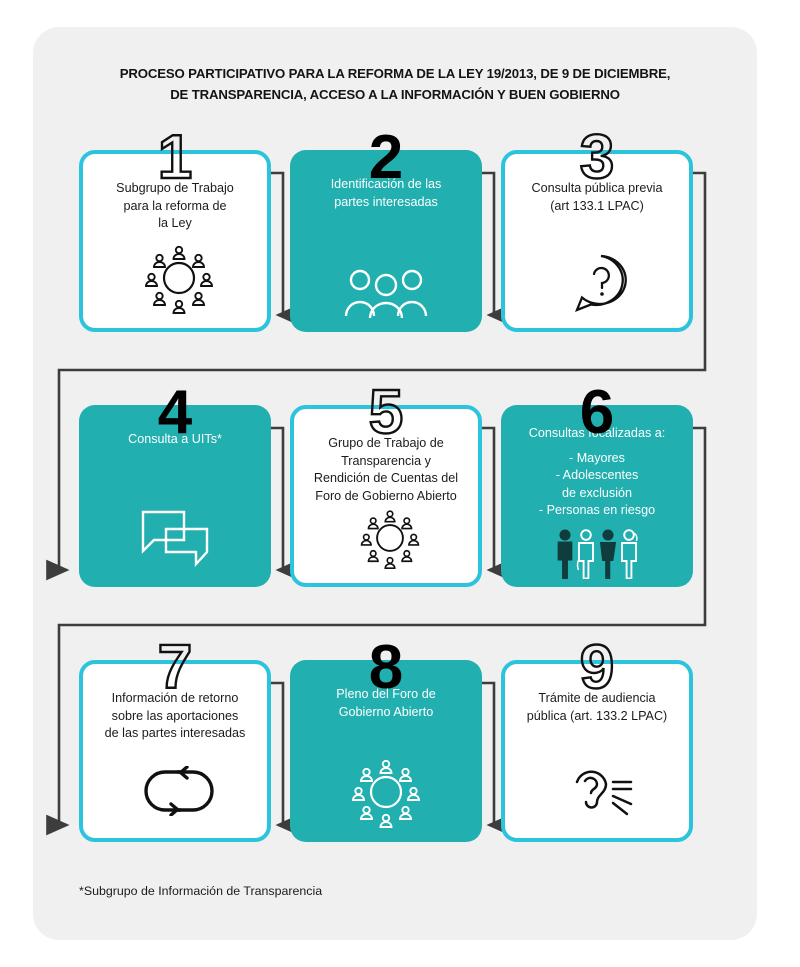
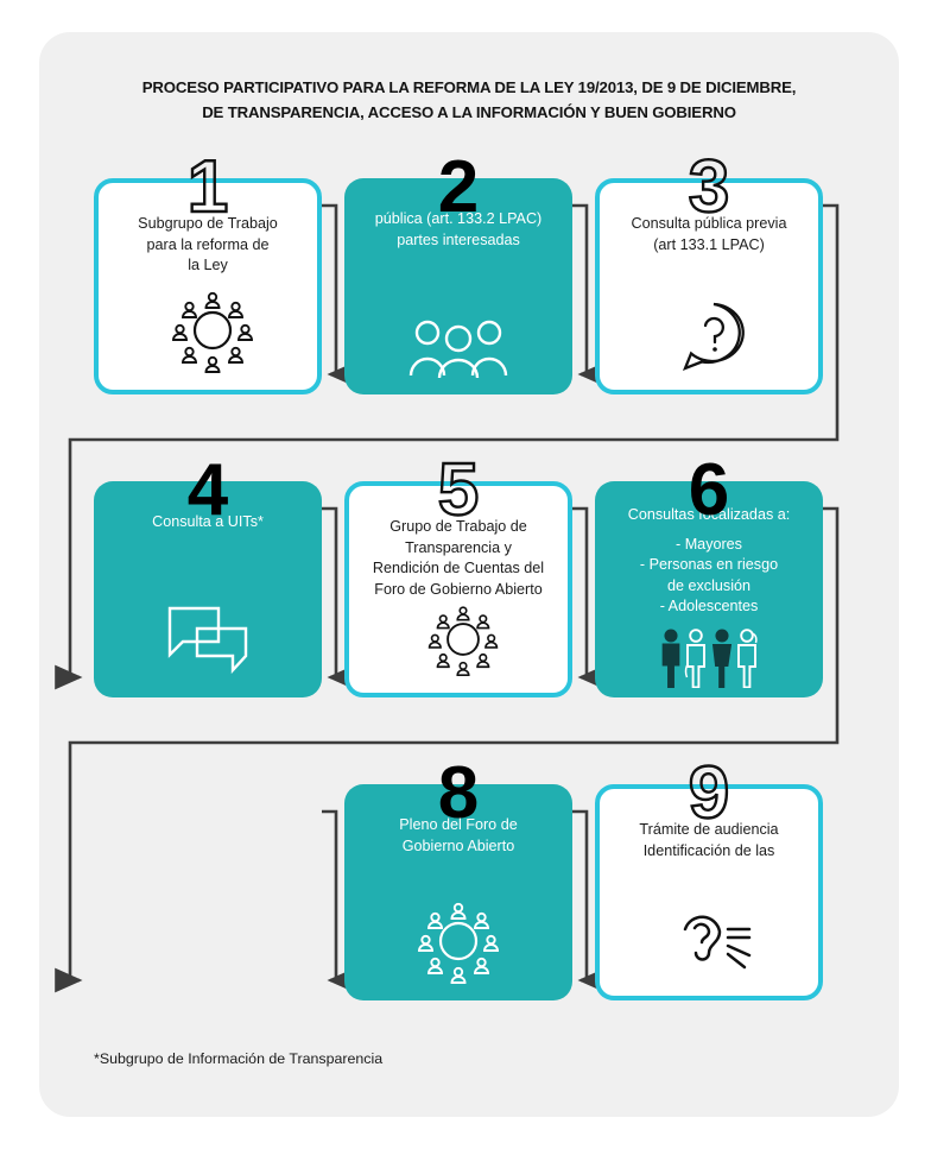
  PROCESO PARTICIPATIVO PARA LA REFORMA DE LA LEY 19/2013, DE 9 DE DICIEMBRE,
  DE TRANSPARENCIA, ACCESO A LA INFORMACIÓN Y BUEN GOBIERNO
  Subgrupo de Trabajo
  para la reforma de
  la Ley
  1
- Identificación de las
+ pública (art. 133.2 LPAC)
  partes interesadas
  2
  Consulta pública previa
  (art 133.1 LPAC)
  3
  Consulta a UITs*
  4
  Grupo de Trabajo de
  Transparencia y
  Rendición de Cuentas del
  Foro de Gobierno Abierto
  5
  Consultas focalizadas a:
  - Mayores
- - Adolescentes
+ - Personas en riesgo
  de exclusión
- - Personas en riesgo
+ - Adolescentes
  6
- Información de retorno
- sobre las aportaciones
- de las partes interesadas
- 7
  Pleno del Foro de
  Gobierno Abierto
  8
  Trámite de audiencia
- pública (art. 133.2 LPAC)
+ Identificación de las
  9
  *Subgrupo de Información de Transparencia
